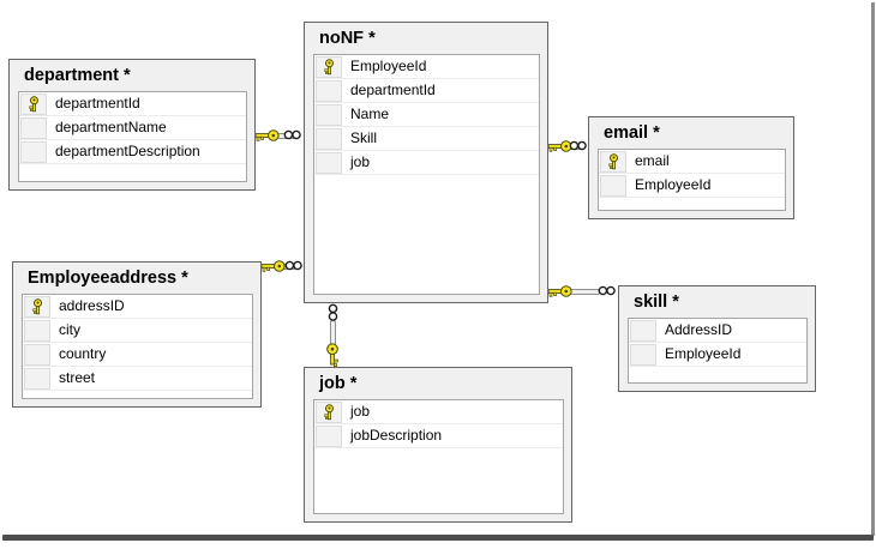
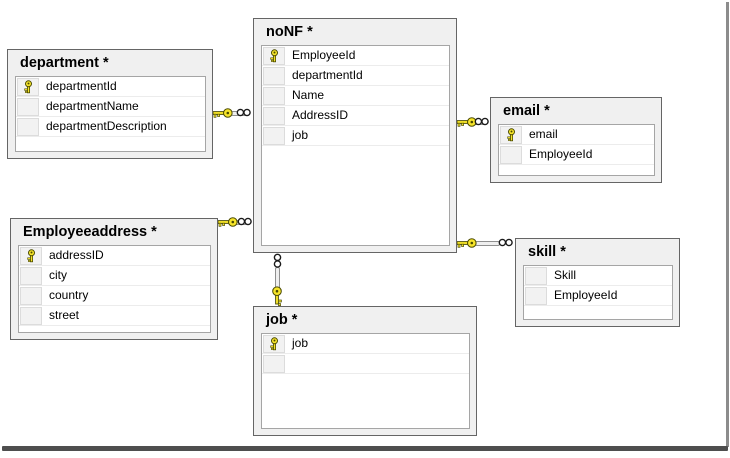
  department *
  departmentId
  departmentName
  departmentDescription
  noNF *
  EmployeeId
  departmentId
  Name
- Skill
+ AddressID
  job
  email *
  email
  EmployeeId
  Employeeaddress *
  addressID
  city
  country
  street
  skill *
- AddressID
+ Skill
  EmployeeId
  job *
  job
- jobDescription
